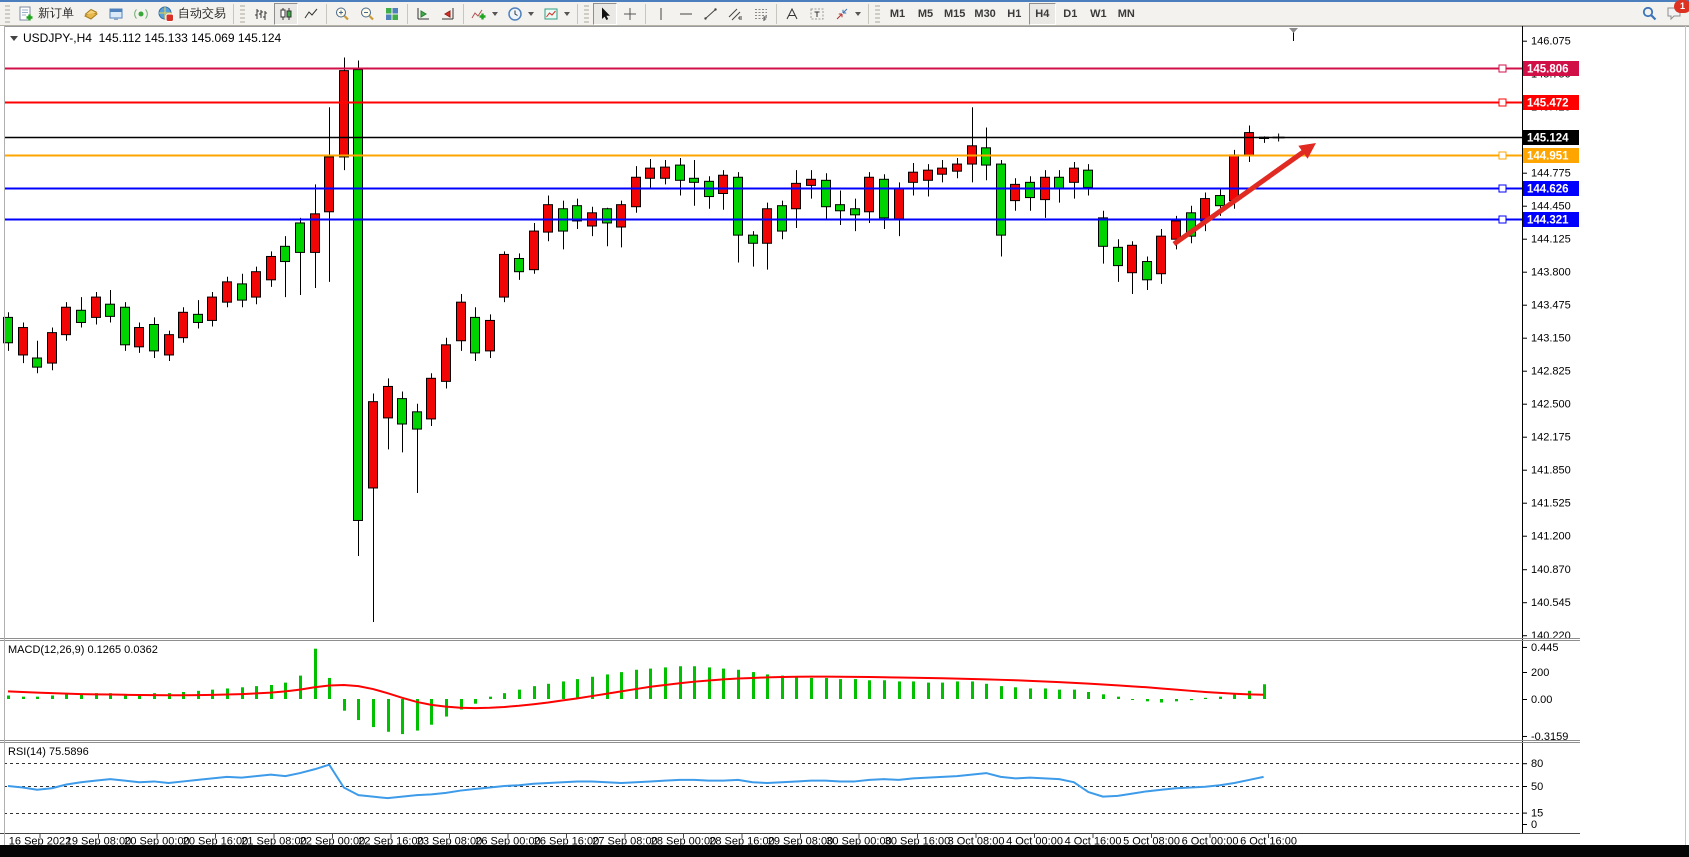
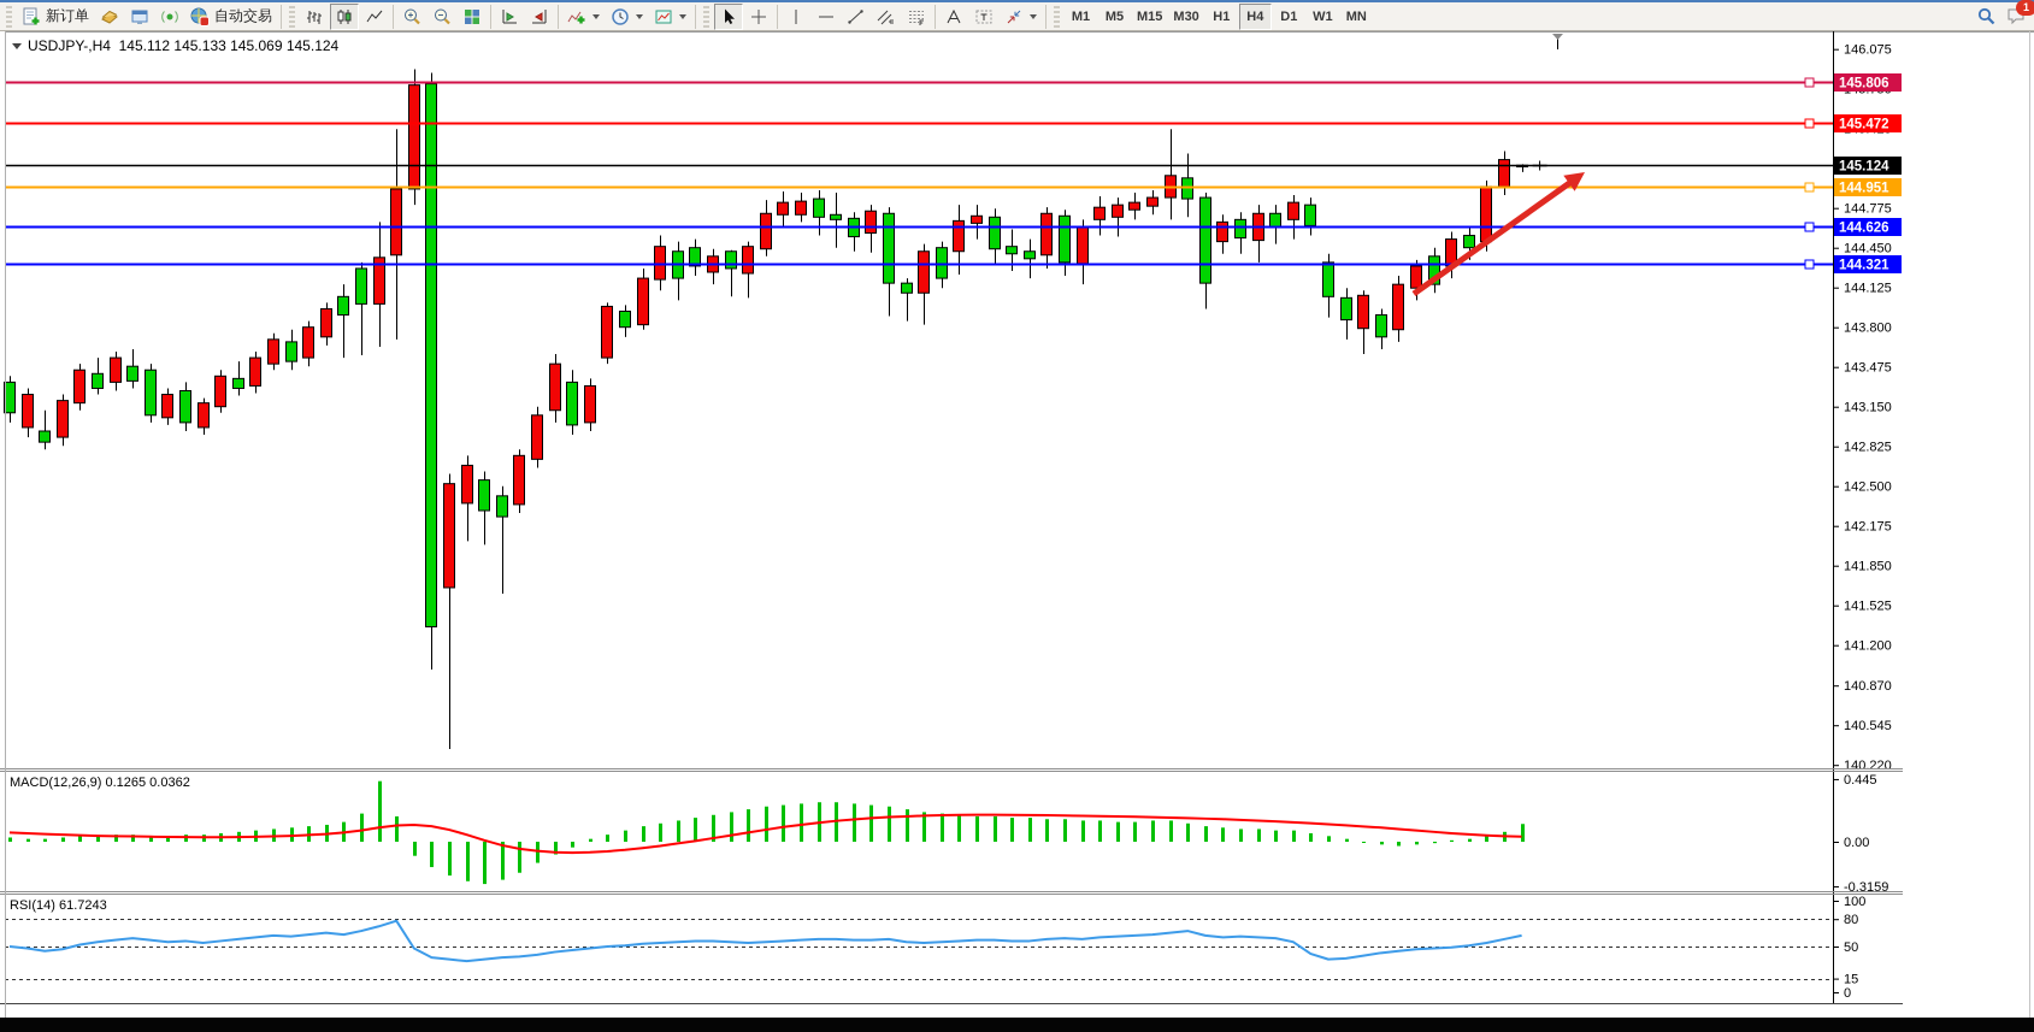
  146.075
  144.775
  144.450
  144.125
  143.800
  143.475
  143.150
  142.825
  142.500
  142.175
  141.850
  141.525
  141.200
  140.870
  140.545
  140.220
  145.806
  145.472
  144.951
  144.626
  144.321
  145.124
  0.445
  0.00
  -0.3159
- 200
+ 100
  80
  50
  15
  0
- 16 Sep 2022
- 19 Sep 08:00
- 20 Sep 00:00
- 20 Sep 16:00
- 21 Sep 08:00
- 22 Sep 00:00
- 22 Sep 16:00
- 23 Sep 08:00
- 26 Sep 00:00
- 26 Sep 16:00
- 27 Sep 08:00
- 28 Sep 00:00
- 28 Sep 16:00
- 29 Sep 08:00
- 30 Sep 00:00
- 30 Sep 16:00
- 3 Oct 08:00
- 4 Oct 00:00
- 4 Oct 16:00
- 5 Oct 08:00
- 6 Oct 00:00
- 6 Oct 16:00
  USDJPY-,H4 145.112 145.133 145.069 145.124
  MACD(12,26,9) 0.1265 0.0362
- RSI(14) 75.5896
+ RSI(14) 61.7243
  新订单
  自动交易
  M1
  M5
  M15
  M30
  H1
  H4
  D1
  W1
  MN
  1
